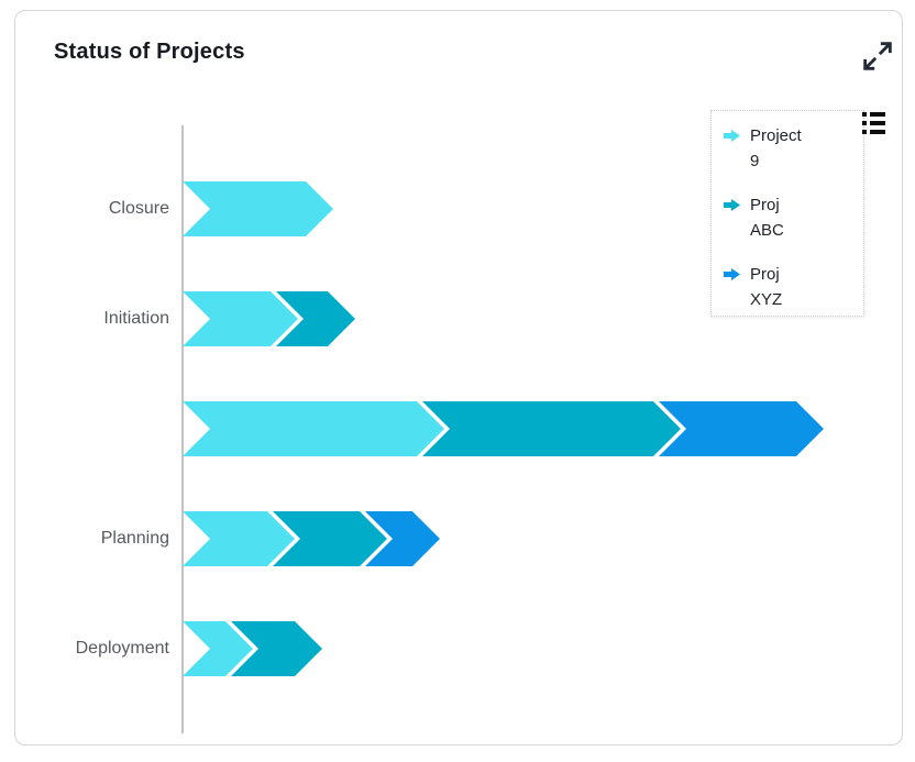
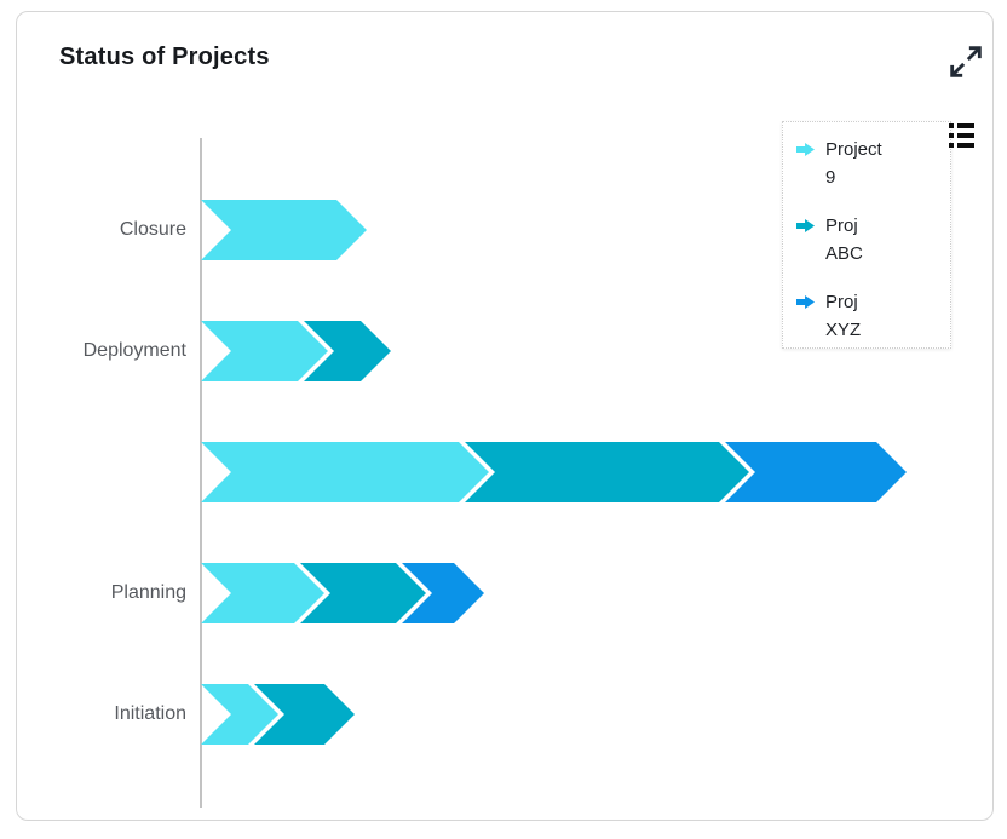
  Status of Projects
  Closure
- Initiation
+ Deployment
  Planning
- Deployment
+ Initiation
  Project 9
  Proj ABC
  Proj XYZ
